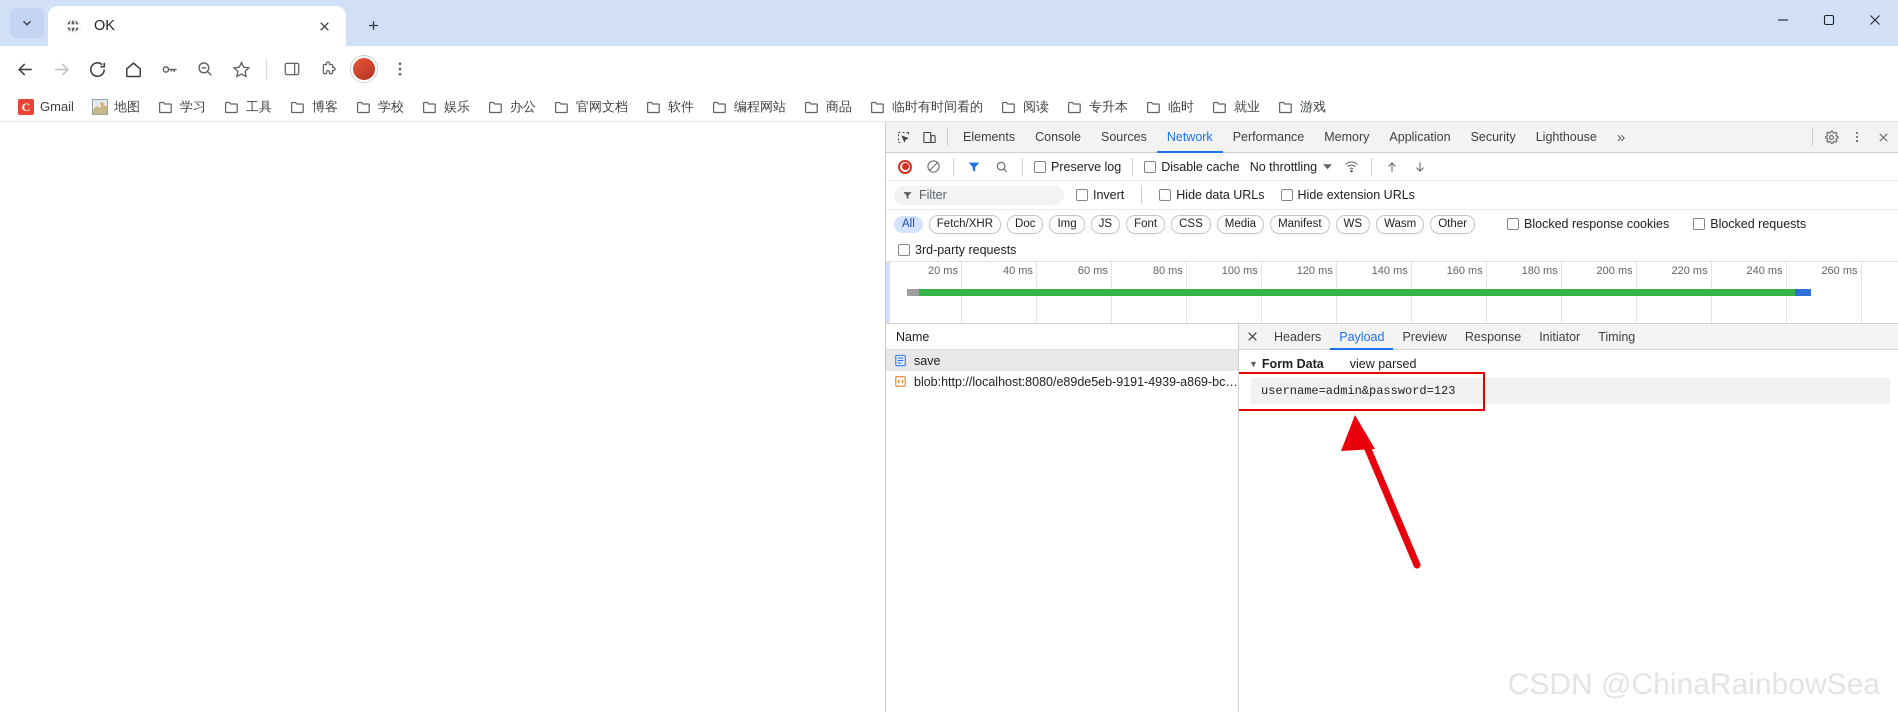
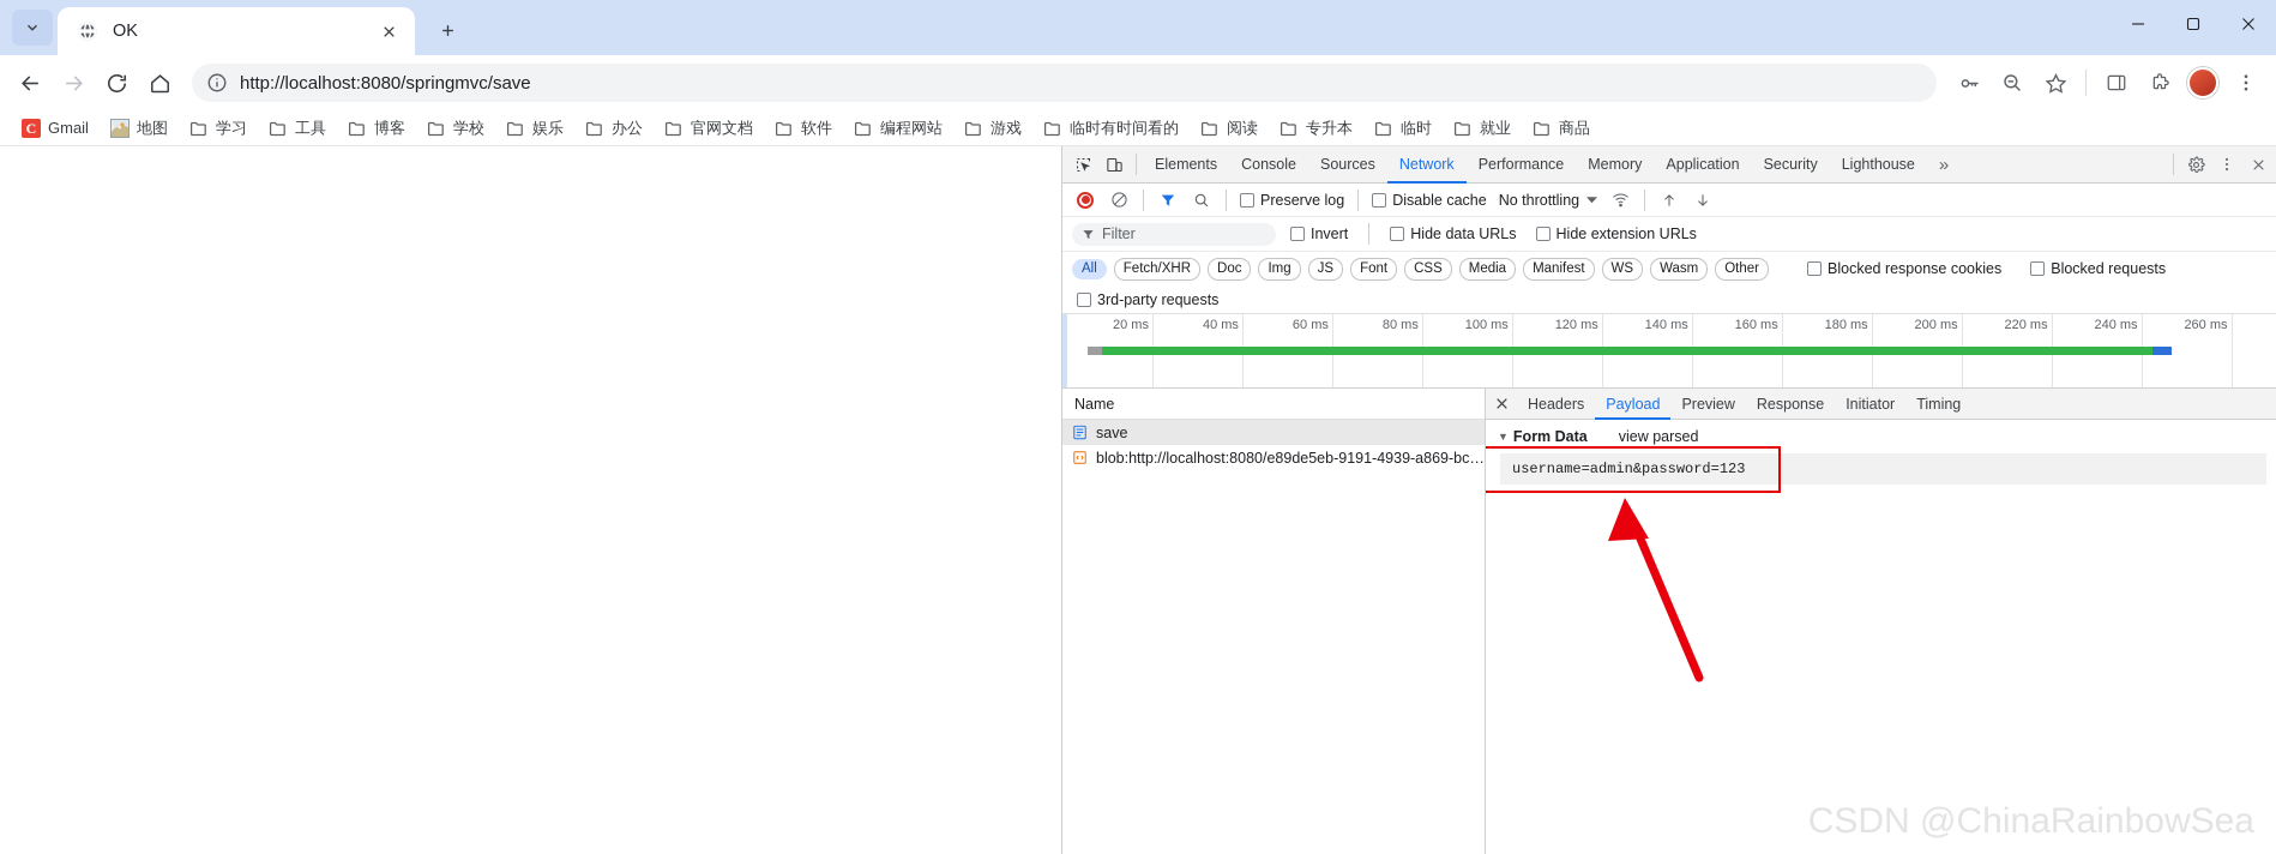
  OK
+ http://localhost:8080/springmvc/save
  C
  Gmail
  地图
  学习
  工具
  博客
  学校
  娱乐
  办公
  官网文档
  软件
  编程网站
- 商品
+ 游戏
  临时有时间看的
  阅读
  专升本
  临时
  就业
- 游戏
+ 商品
  Elements
  Console
  Sources
  Network
  Performance
  Memory
  Application
  Security
  Lighthouse
  »
  Preserve log
  Disable cache
  No throttling
  Filter
  Invert
  Hide data URLs
  Hide extension URLs
  All
  Fetch/XHR
  Doc
  Img
  JS
  Font
  CSS
  Media
  Manifest
  WS
  Wasm
  Other
  Blocked response cookies
  Blocked requests
  3rd-party requests
  20 ms
  40 ms
  60 ms
  80 ms
  100 ms
  120 ms
  140 ms
  160 ms
  180 ms
  200 ms
  220 ms
  240 ms
  260 ms
  Name
  save
  blob:http://localhost:8080/e89de5eb-9191-4939-a869-bc1..
  Headers
  Payload
  Preview
  Response
  Initiator
  Timing
  ▼
  Form Data
  view parsed
  username=admin&password=123
  CSDN @ChinaRainbowSea
